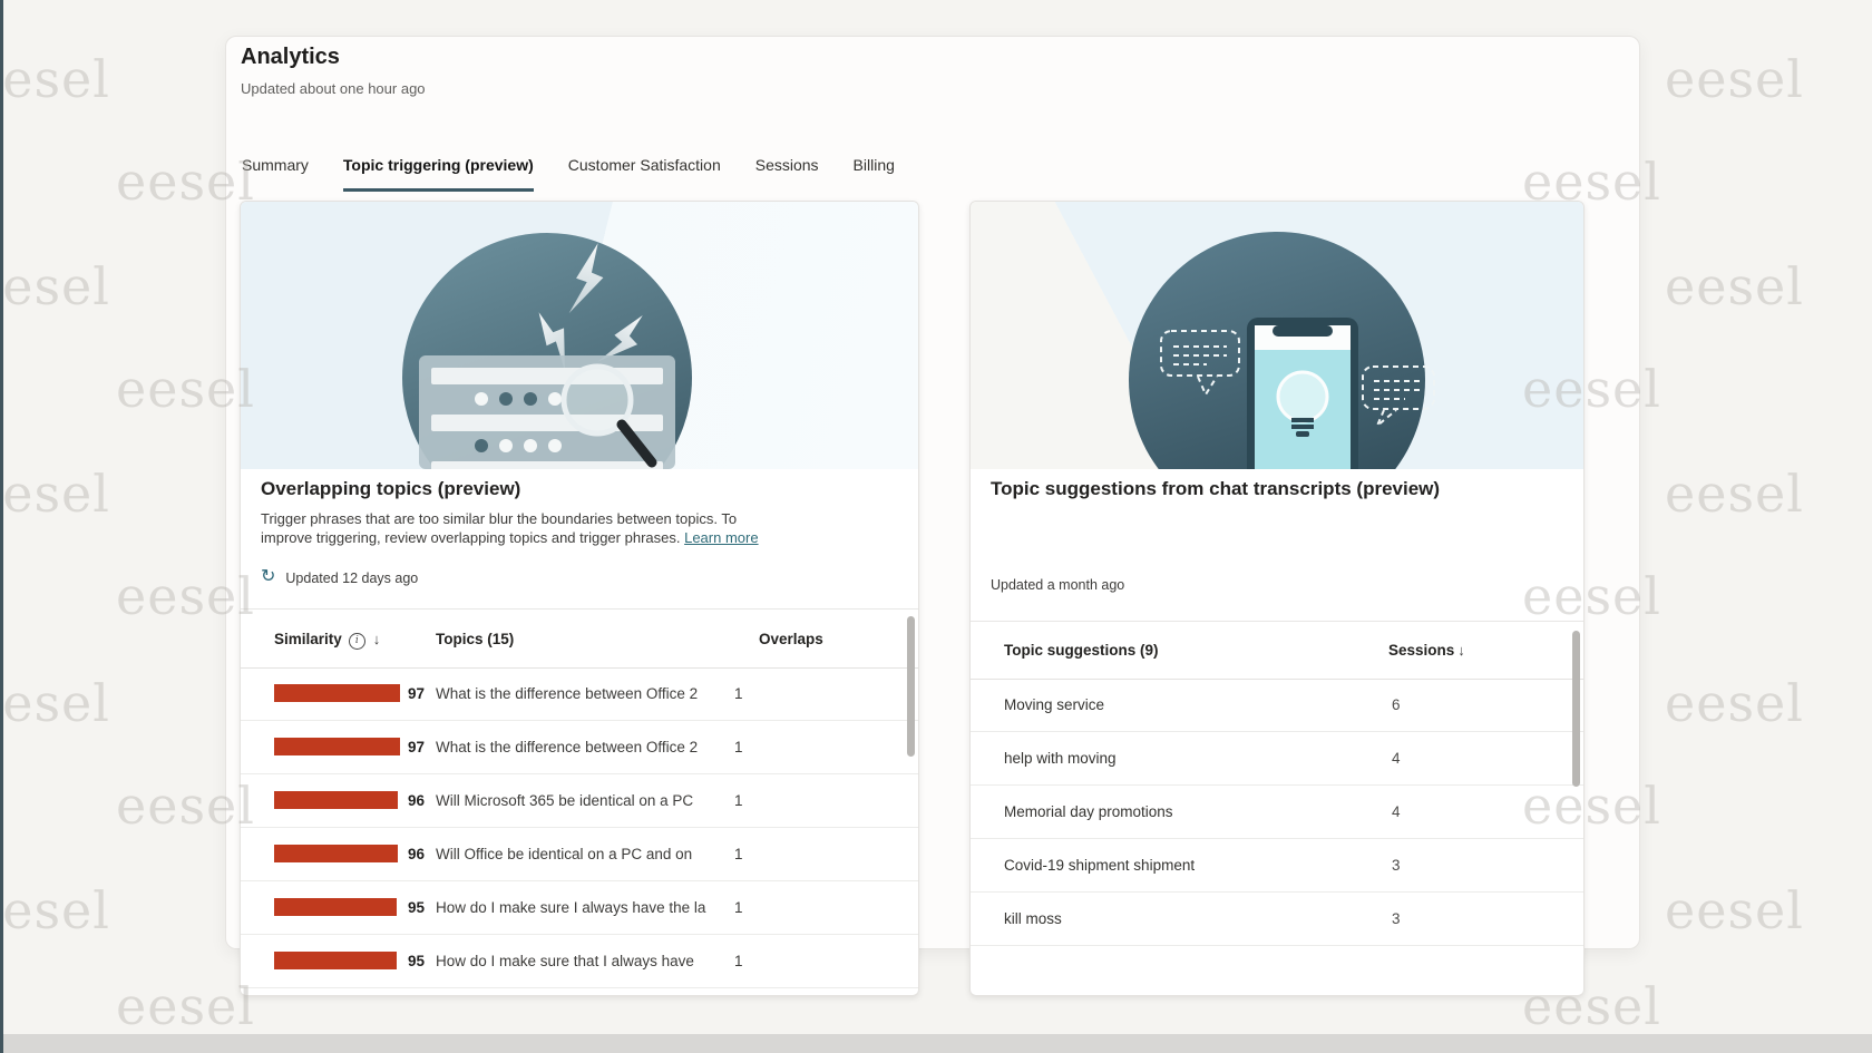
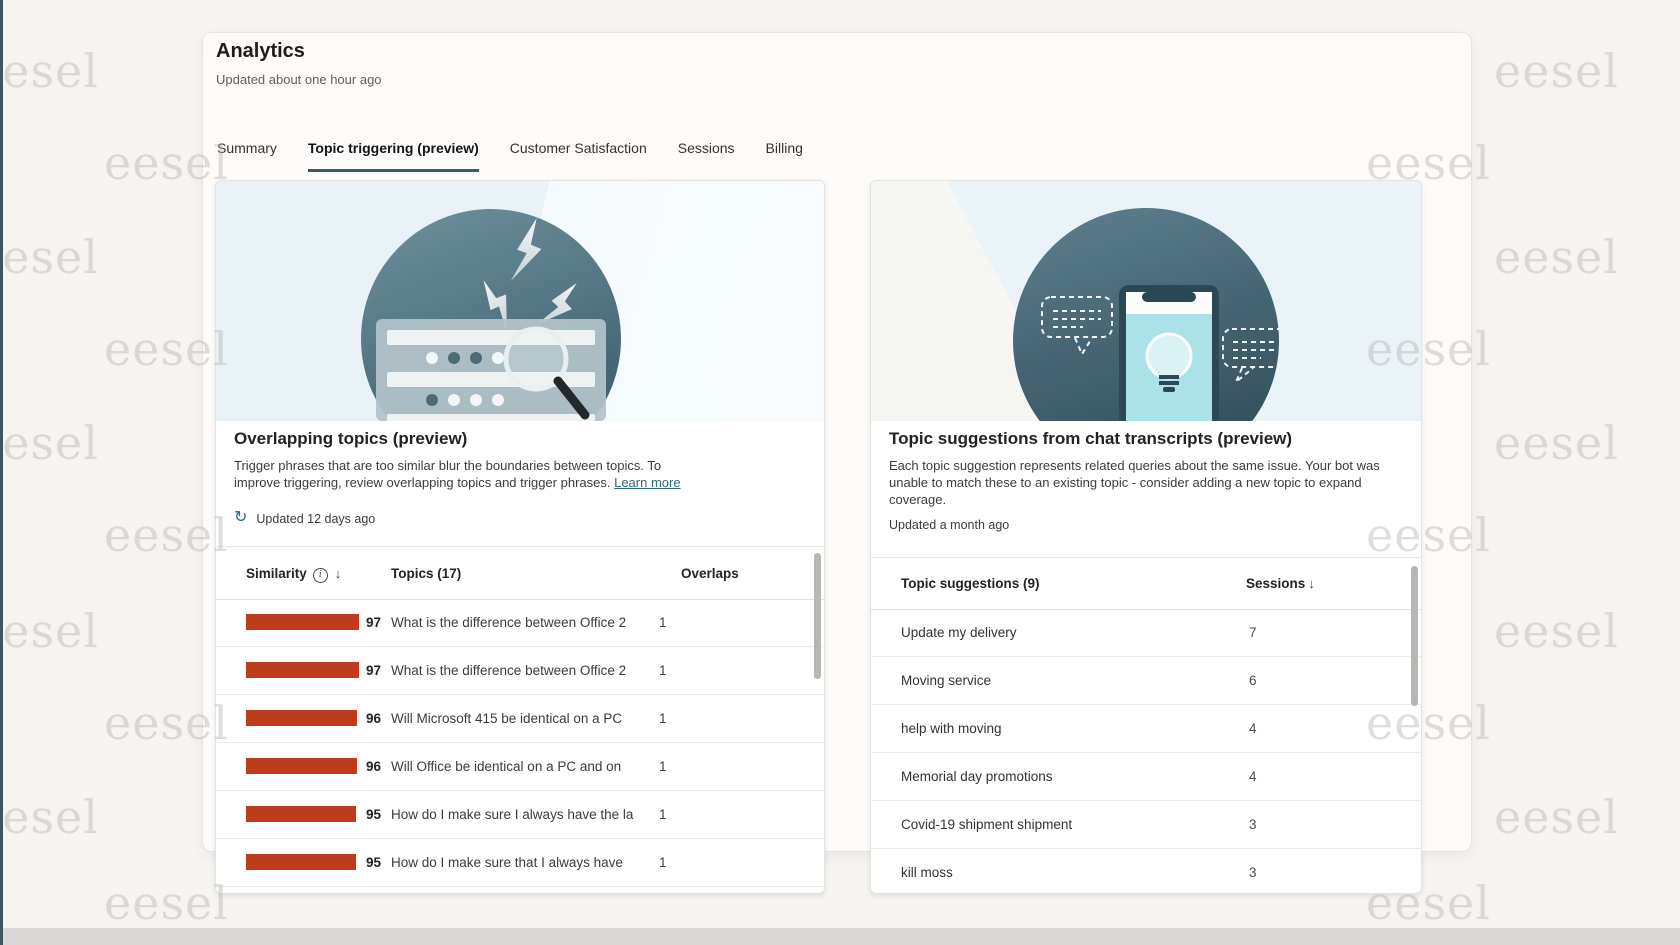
  Analytics
  Updated about one hour ago
  Summary
  Topic triggering (preview)
  Customer Satisfaction
  Sessions
  Billing
  Overlapping topics (preview)
  Trigger phrases that are too similar blur the boundaries between topics. To improve triggering, review overlapping topics and trigger phrases. Learn more
  ↻
  Updated 12 days ago
  Similarity i ↓
- Topics (15)
+ Topics (17)
  Overlaps
  97
  What is the difference between Office 2
  1
  97
  What is the difference between Office 2
  1
  96
- Will Microsoft 365 be identical on a PC
+ Will Microsoft 415 be identical on a PC
  1
  96
  Will Office be identical on a PC and on
  1
  95
  How do I make sure I always have the la
  1
  95
  How do I make sure that I always have
  1
  Topic suggestions from chat transcripts (preview)
+ Each topic suggestion represents related queries about the same issue. Your bot was unable to match these to an existing topic - consider adding a new topic to expand coverage.
  Updated a month ago
  Topic suggestions (9)
  Sessions ↓
+ Update my delivery
+ 7
  Moving service
  6
  help with moving
  4
  Memorial day promotions
  4
  Covid-19 shipment shipment
  3
  kill moss
  3
  esel
  eesel
  esel
  eesel
  esel
  eesel
  esel
  eesel
  esel
  eesel
  eesel
  eesel
  eesel
  eesel
  eesel
  eesel
  eesel
  eesel
  eesel
  eesel
